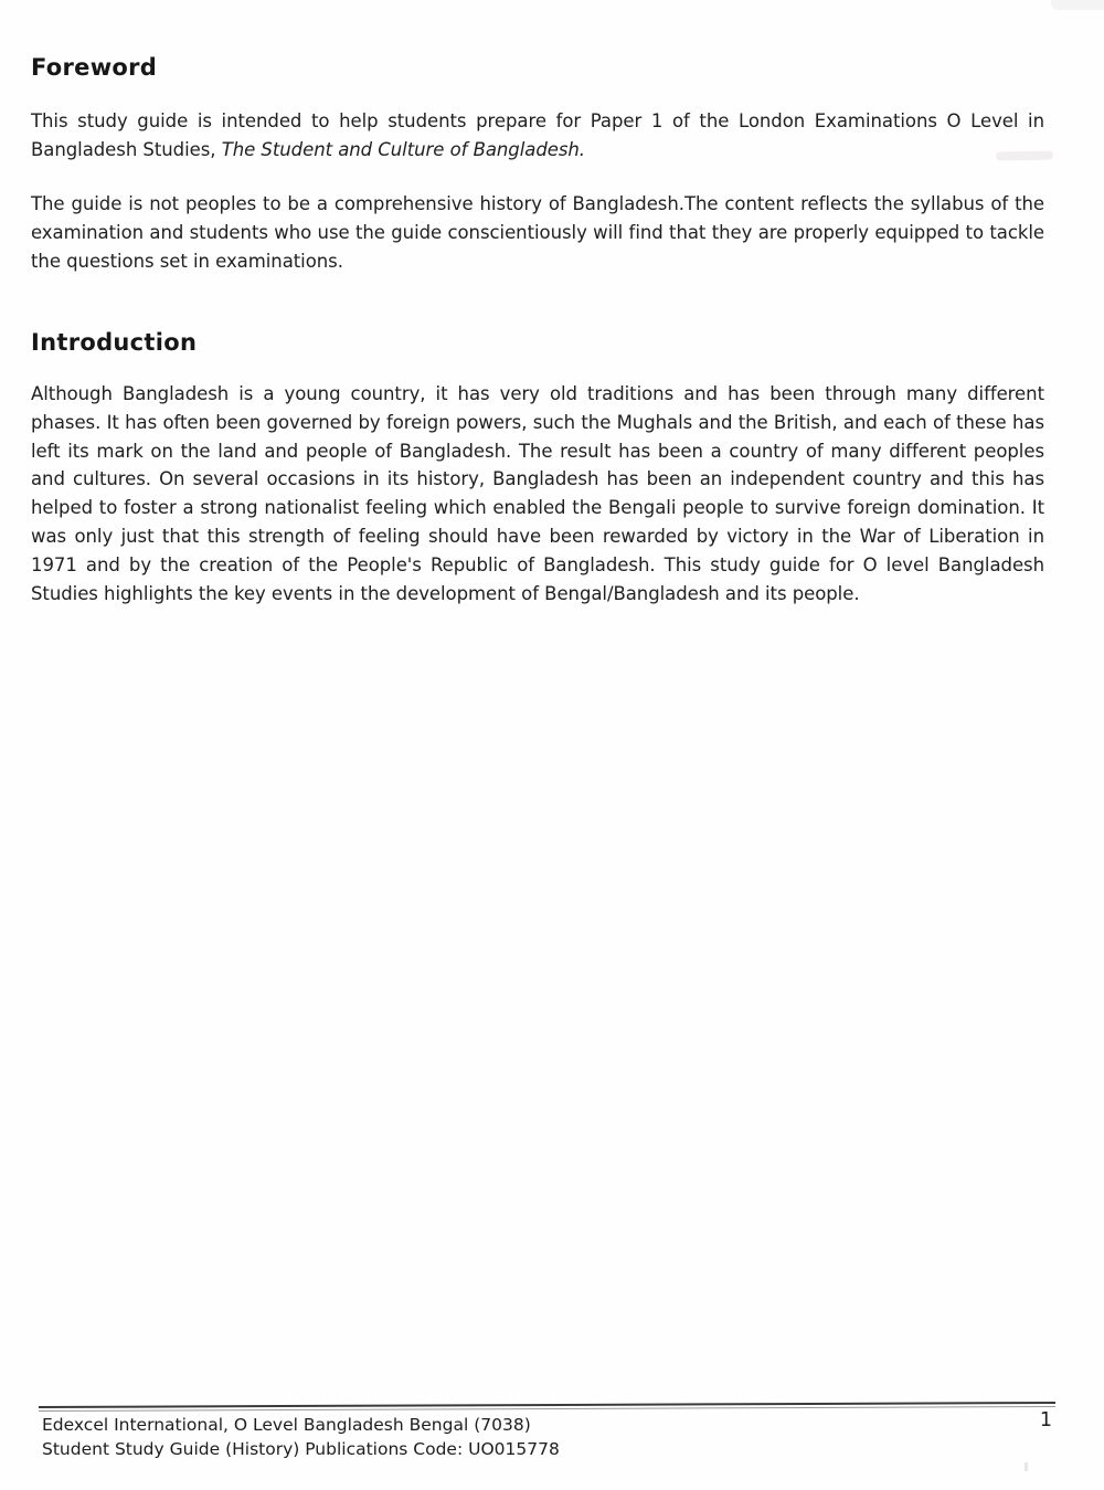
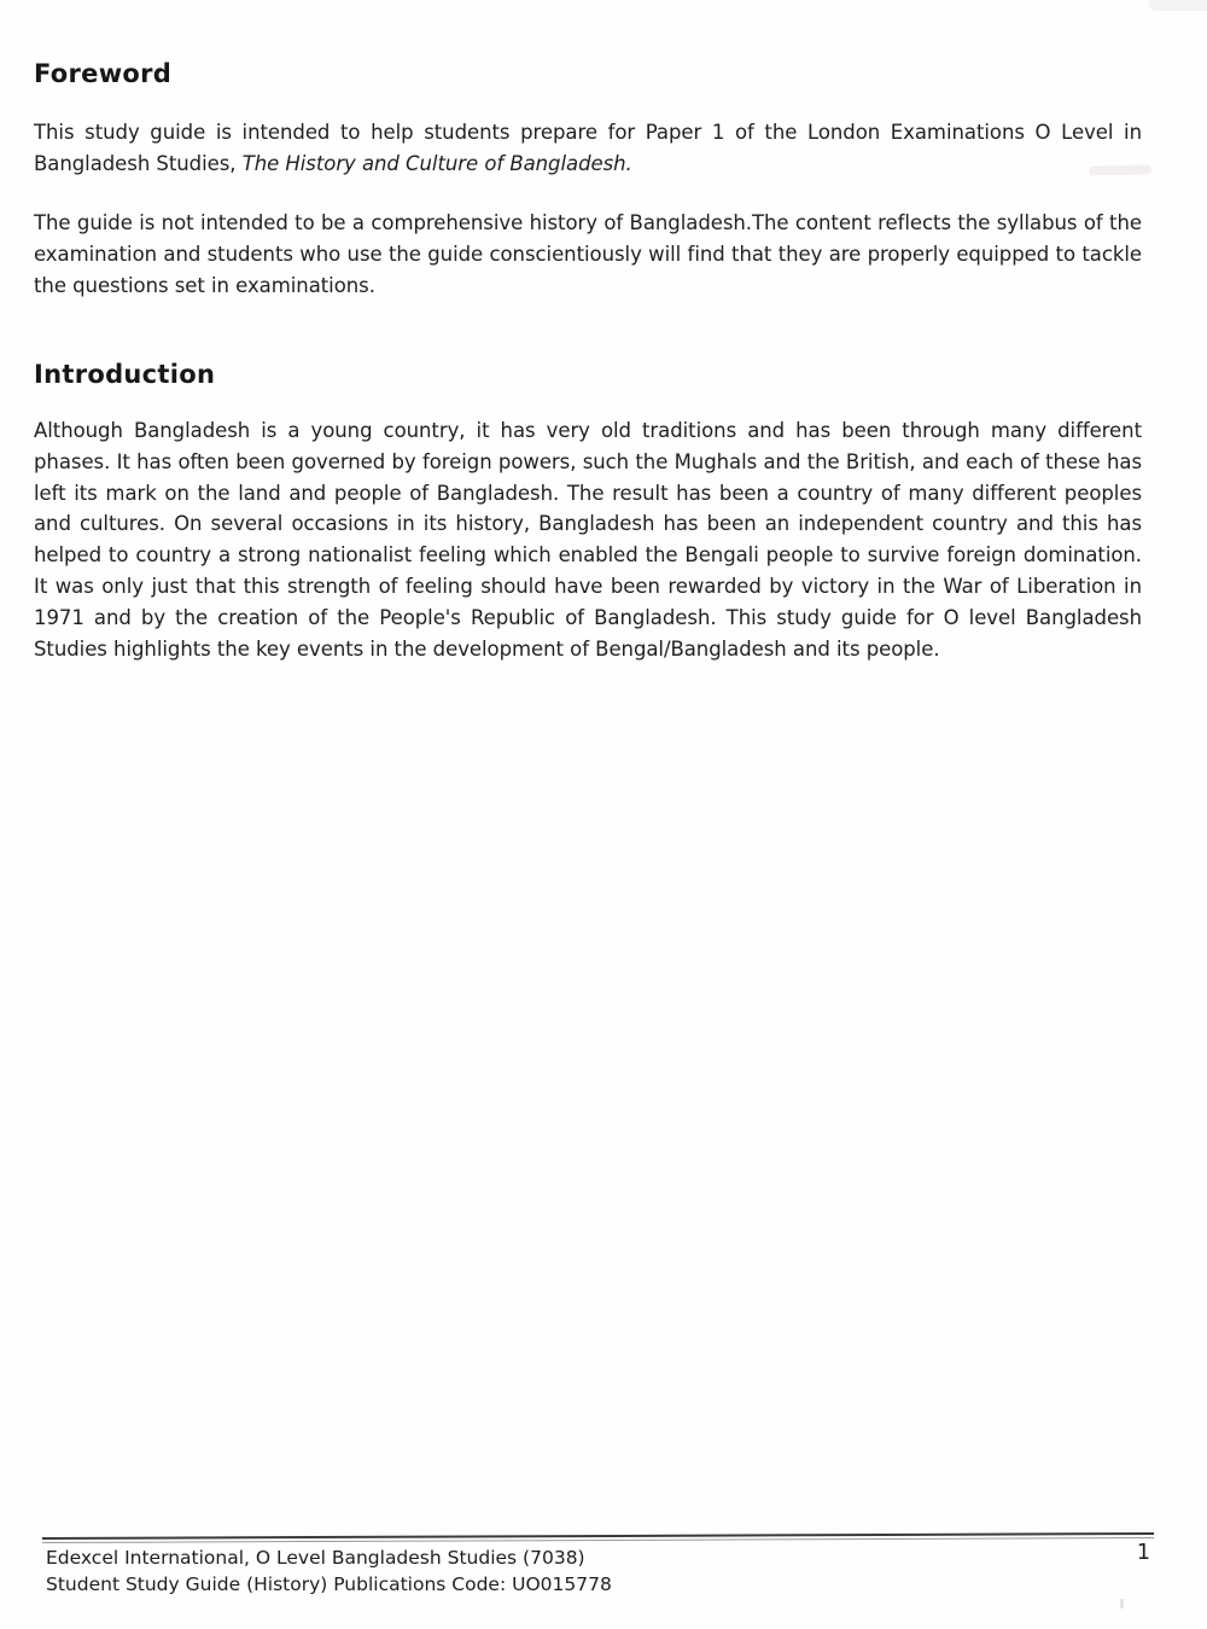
  Foreword
- This study guide is intended to help students prepare for Paper 1 of the London Examinations O Level in Bangladesh Studies, The Student and Culture of Bangladesh.
+ This study guide is intended to help students prepare for Paper 1 of the London Examinations O Level in Bangladesh Studies, The History and Culture of Bangladesh.
- The guide is not peoples to be a comprehensive history of Bangladesh.The content reflects the syllabus of the examination and students who use the guide conscientiously will find that they are properly equipped to tackle the questions set in examinations.
+ The guide is not intended to be a comprehensive history of Bangladesh.The content reflects the syllabus of the examination and students who use the guide conscientiously will find that they are properly equipped to tackle the questions set in examinations.
  Introduction
- Although Bangladesh is a young country, it has very old traditions and has been through many different phases. It has often been governed by foreign powers, such the Mughals and the British, and each of these has left its mark on the land and people of Bangladesh. The result has been a country of many different peoples and cultures. On several occasions in its history, Bangladesh has been an independent country and this has helped to foster a strong nationalist feeling which enabled the Bengali people to survive foreign domination. It was only just that this strength of feeling should have been rewarded by victory in the War of Liberation in 1971 and by the creation of the People's Republic of Bangladesh. This study guide for O level Bangladesh Studies highlights the key events in the development of Bengal/Bangladesh and its people.
+ Although Bangladesh is a young country, it has very old traditions and has been through many different phases. It has often been governed by foreign powers, such the Mughals and the British, and each of these has left its mark on the land and people of Bangladesh. The result has been a country of many different peoples and cultures. On several occasions in its history, Bangladesh has been an independent country and this has helped to country a strong nationalist feeling which enabled the Bengali people to survive foreign domination. It was only just that this strength of feeling should have been rewarded by victory in the War of Liberation in 1971 and by the creation of the People's Republic of Bangladesh. This study guide for O level Bangladesh Studies highlights the key events in the development of Bengal/Bangladesh and its people.
- Edexcel International, O Level Bangladesh Bengal (7038)
+ Edexcel International, O Level Bangladesh Studies (7038)
  Student Study Guide (History) Publications Code: UO015778
  1
